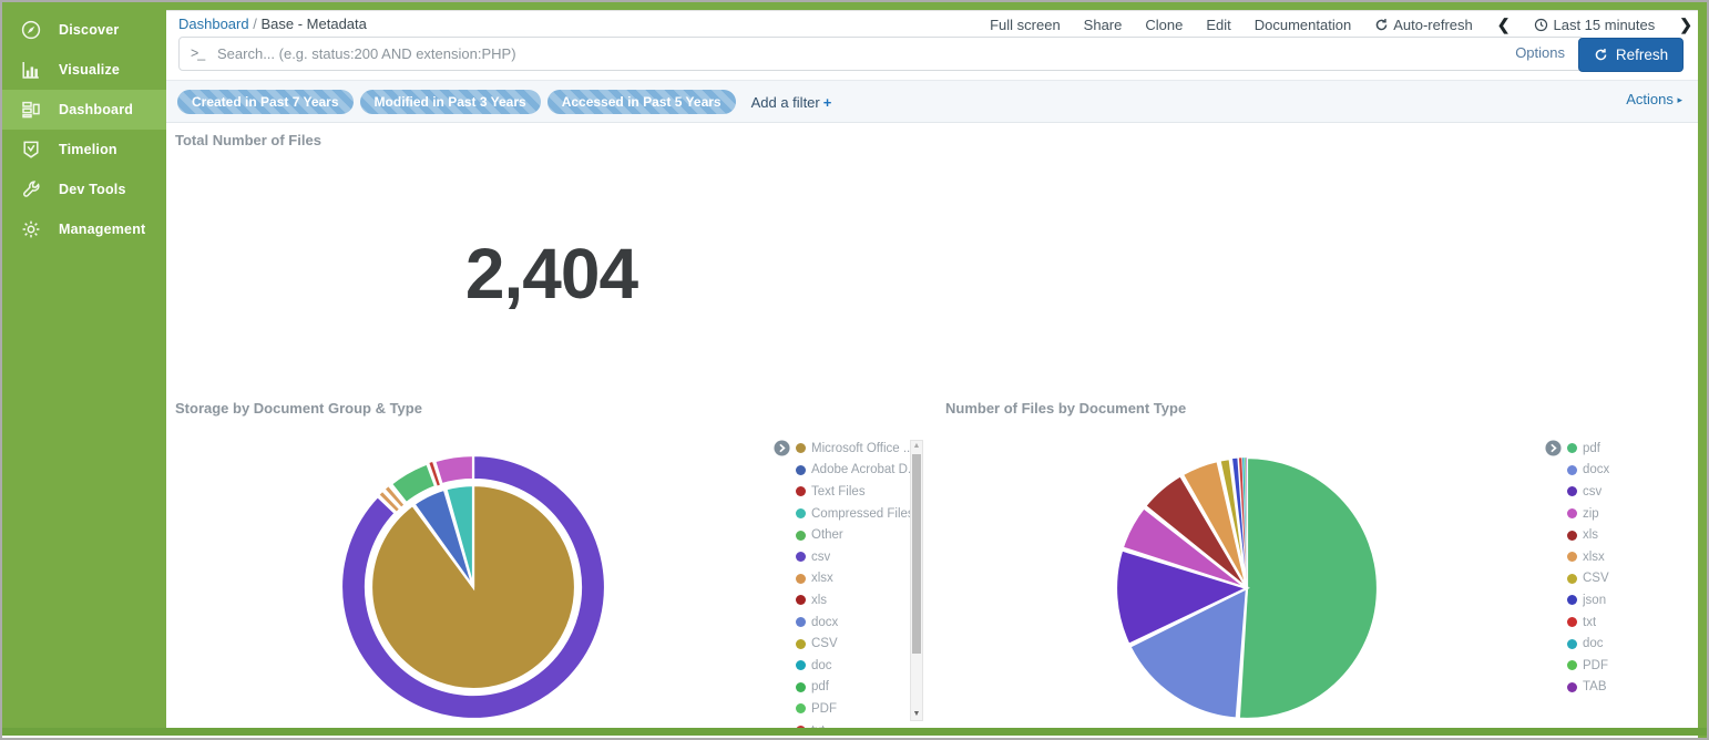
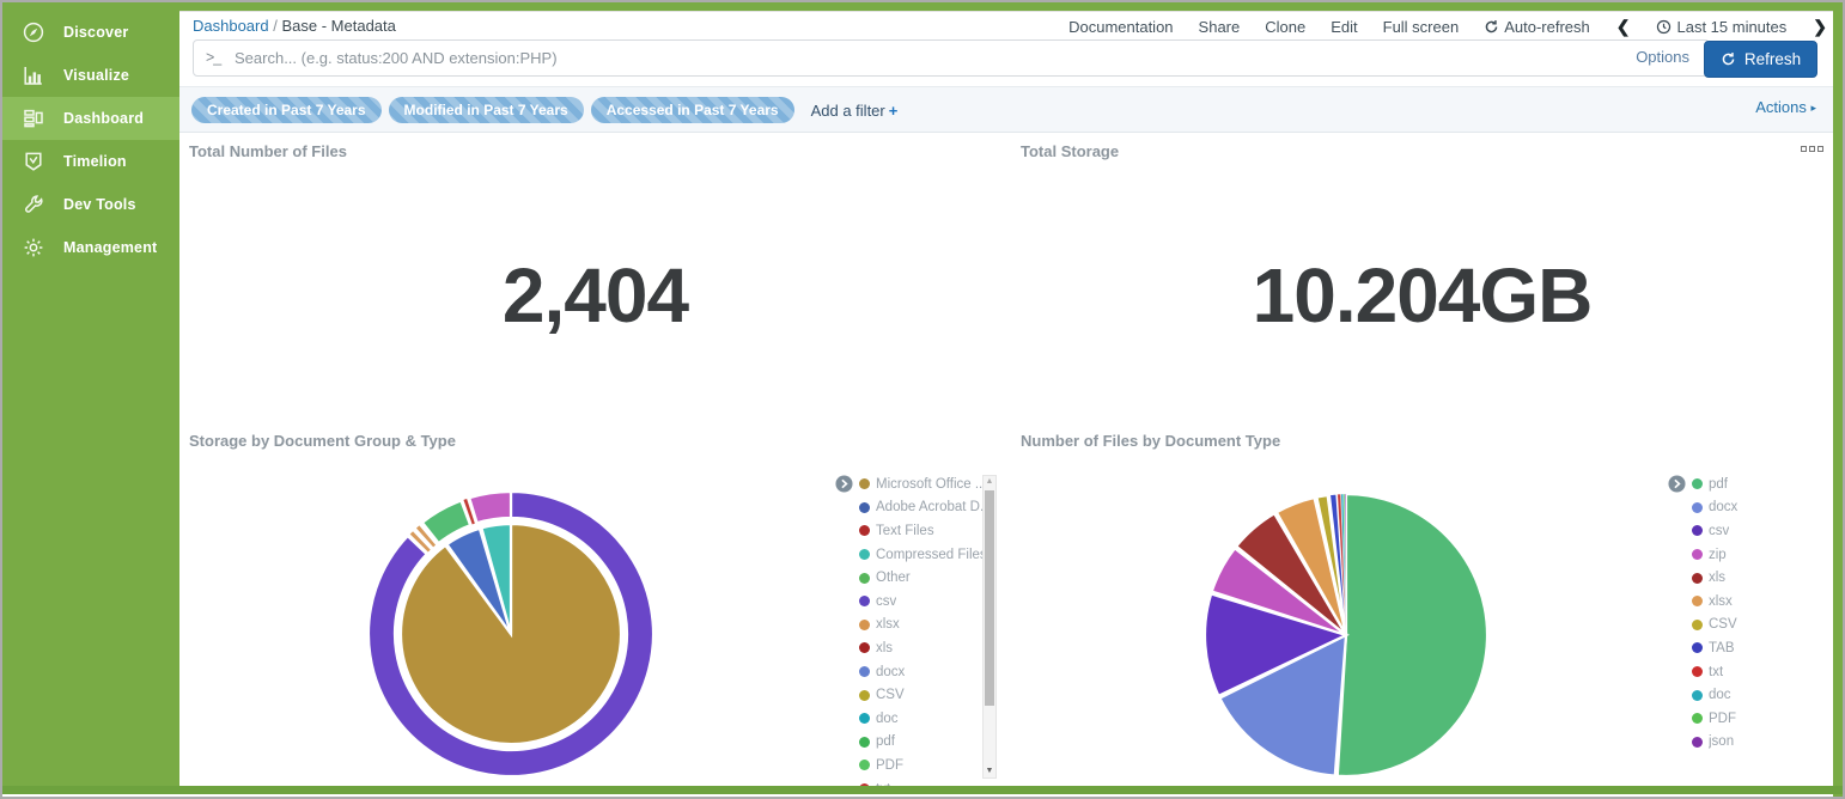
  Discover
  Visualize
  Dashboard
  Timelion
  Dev Tools
  Management
  Dashboard / Base - Metadata
- Full screen
+ Documentation
  Share
  Clone
  Edit
- Documentation
+ Full screen
  Auto-refresh
  ❮
  Last 15 minutes
  ❯
  >_
  Search... (e.g. status:200 AND extension:PHP)
  Options
  Refresh
  Created in Past 7 Years
- Modified in Past 3 Years
+ Modified in Past 7 Years
- Accessed in Past 5 Years
+ Accessed in Past 7 Years
  Add a filter +
  Actions ▸
  Total Number of Files
  2,404
+ Total Storage
+ 10.204GB
  Storage by Document Group & Type
  Microsoft Office ..
  Adobe Acrobat D
  Text Files
  Compressed File
  Other
  csv
  xlsx
  xls
  docx
  CSV
  doc
  pdf
  PDF
  Number of Files by Document Type
  pdf
  docx
  csv
  zip
  xls
  xlsx
  CSV
- json
+ TAB
  txt
  doc
  PDF
- TAB
+ json
